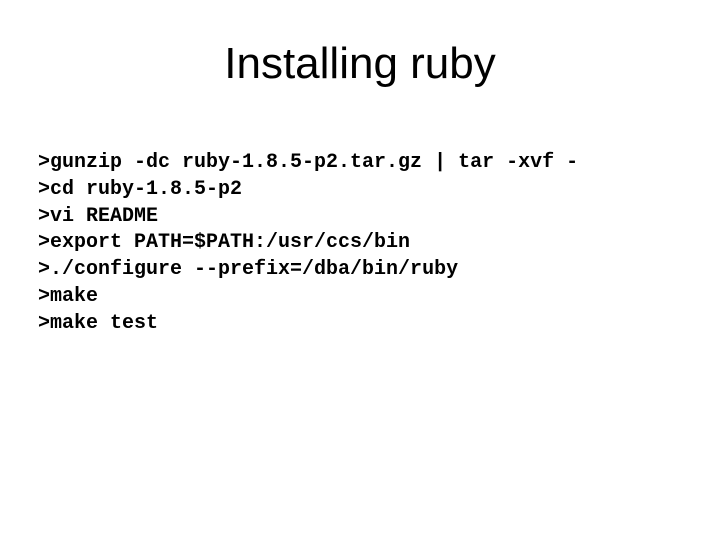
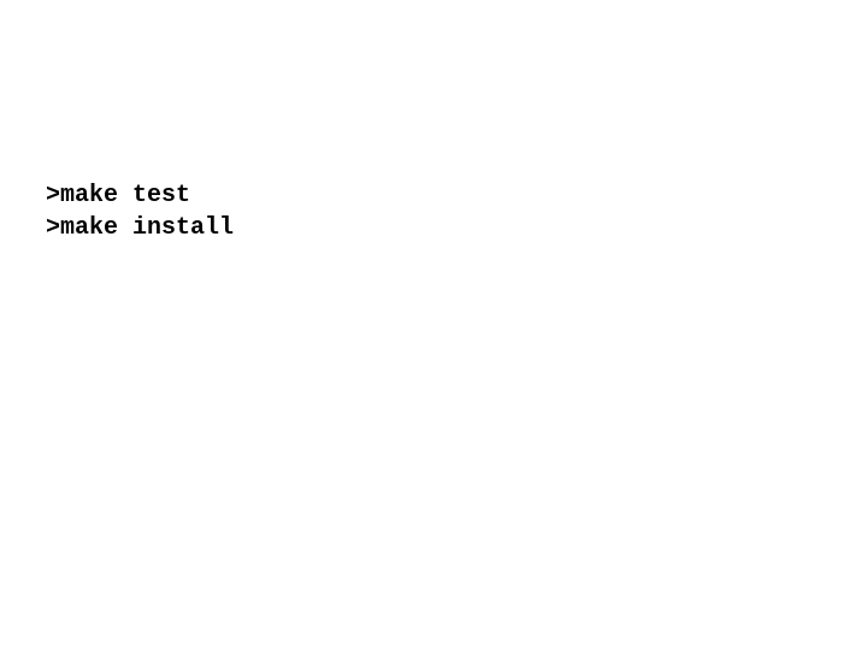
- Installing ruby
- >gunzip -dc ruby-1.8.5-p2.tar.gz | tar -xvf -
- >cd ruby-1.8.5-p2
- >vi README
- >export PATH=$PATH:/usr/ccs/bin
- >./configure --prefix=/dba/bin/ruby
- >make
  >make test
+ >make install
